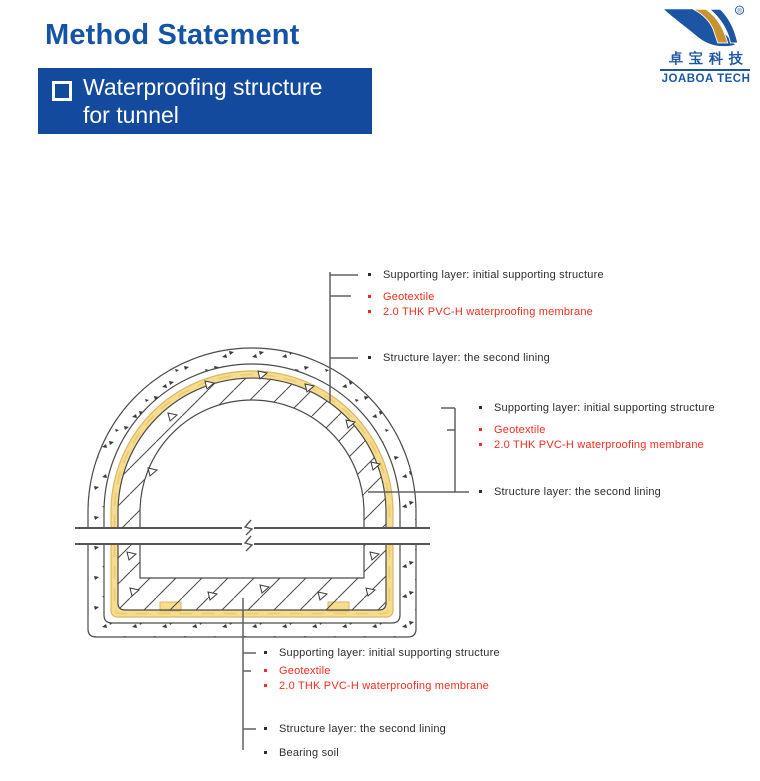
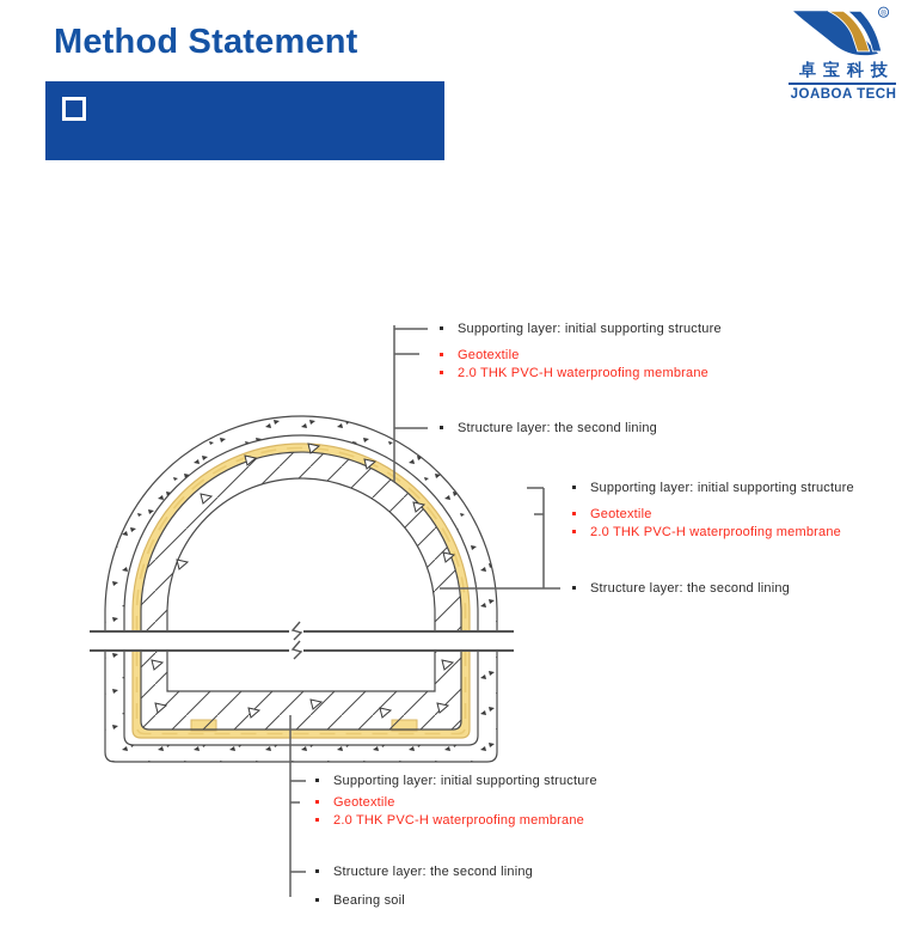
  Method Statement
- Waterproofing structure
- for tunnel
  卓宝科技
  JOABOA TECH
  Supporting layer: initial supporting structure
  Geotextile
  2.0 THK PVC-H waterproofing membrane
  Structure layer: the second lining
  Supporting layer: initial supporting structure
  Geotextile
  2.0 THK PVC-H waterproofing membrane
  Structure layer: the second lining
  Supporting layer: initial supporting structure
  Geotextile
  2.0 THK PVC-H waterproofing membrane
  Structure layer: the second lining
  Bearing soil
